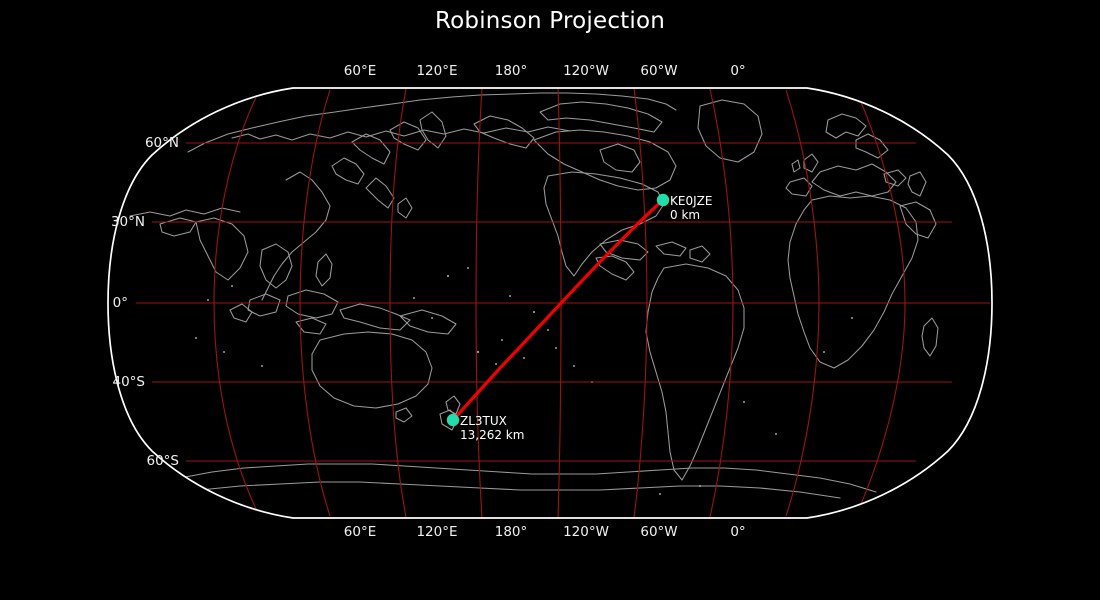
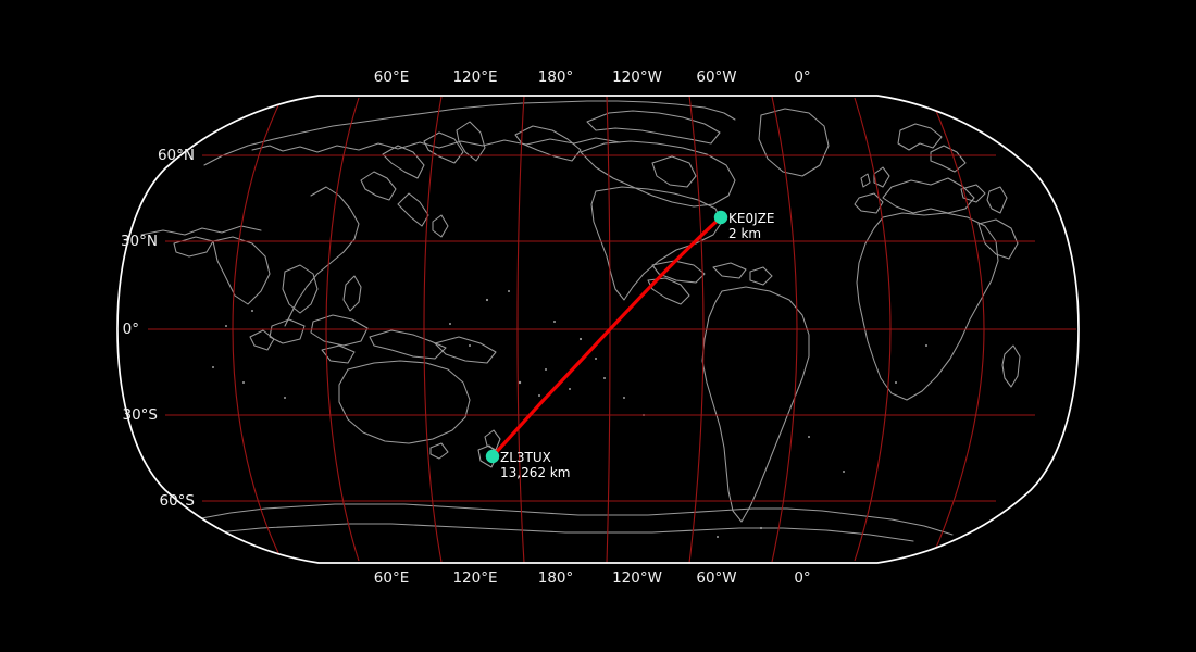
- Robinson Projection
  60°E
  120°E
  180°
  120°W
  60°W
  0°
  60°E
  120°E
  180°
  120°W
  60°W
  0°
  60°N
  30°N
  0°
- 40°S
+ 30°S
  60°S
  KE0JZE
- 0 km
+ 2 km
  ZL3TUX
  13,262 km
